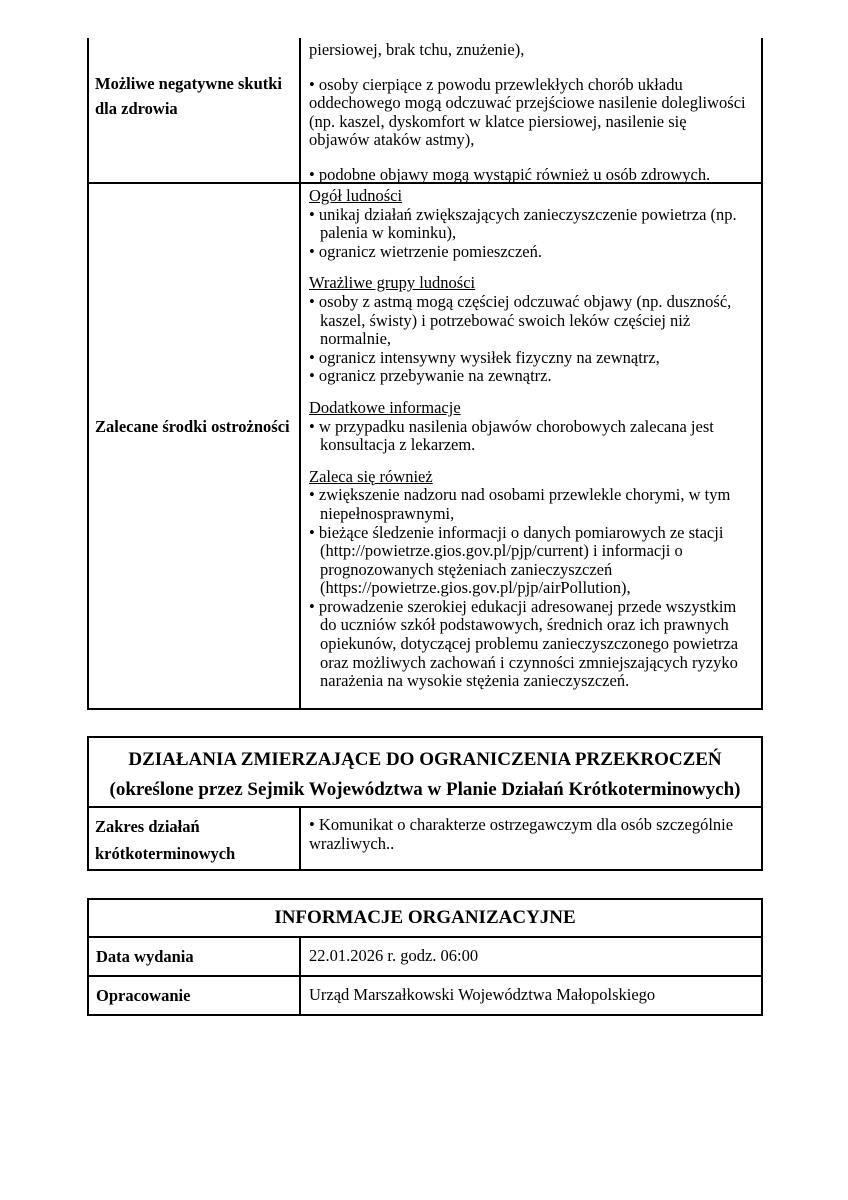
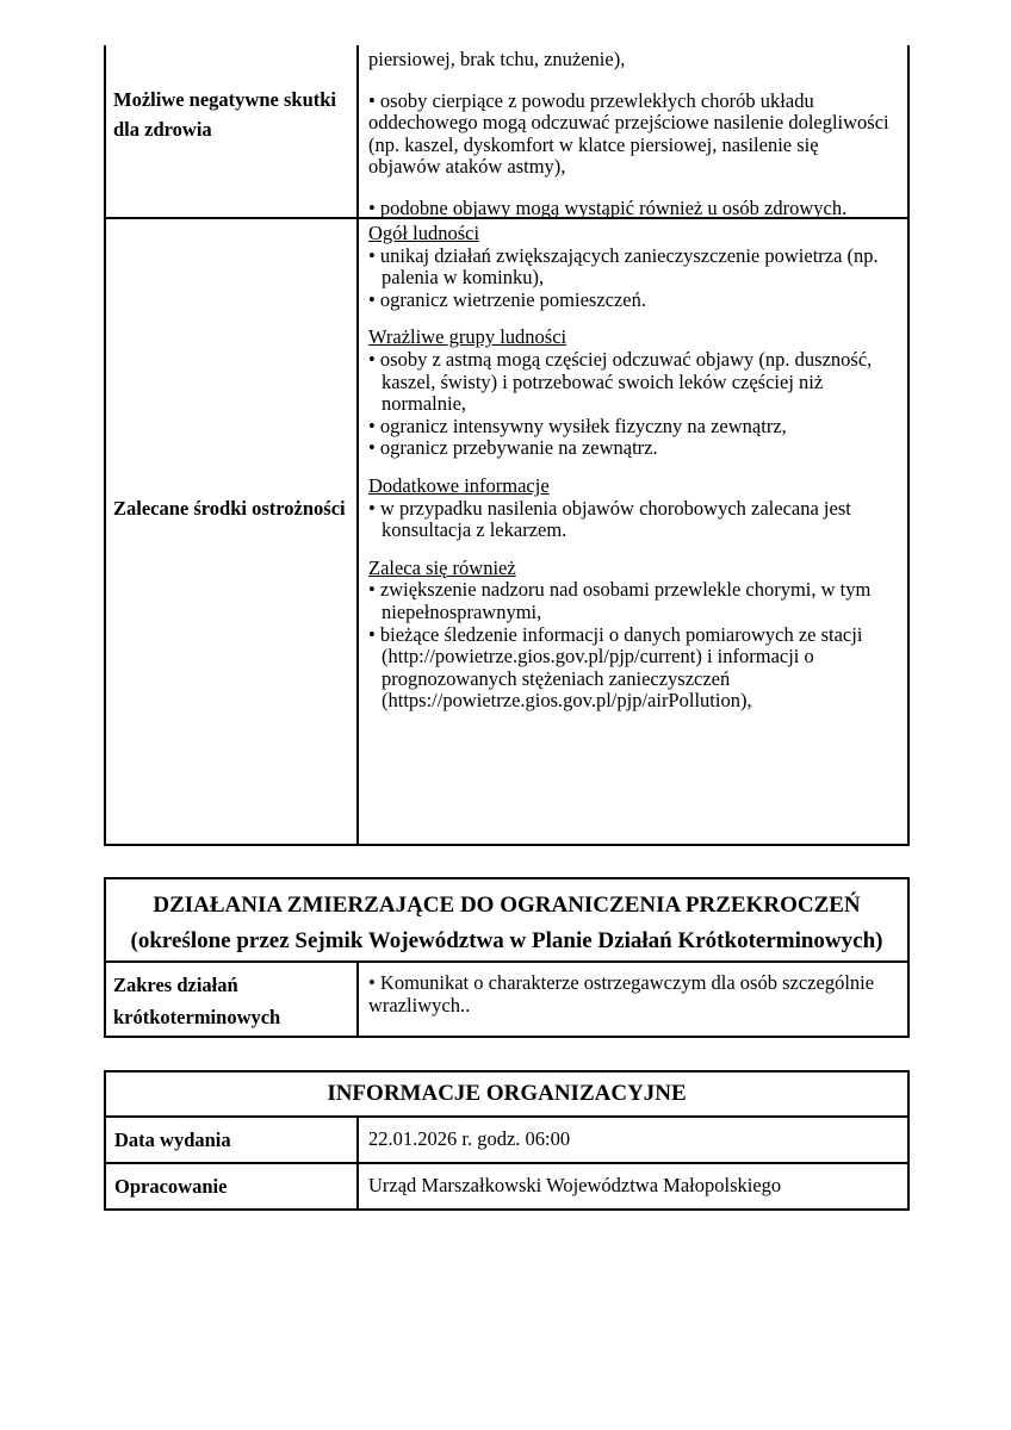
  Możliwe negatywne skutki dla zdrowia
  piersiowej, brak tchu, znużenie),
  • osoby cierpiące z powodu przewlekłych chorób układu oddechowego mogą odczuwać przejściowe nasilenie dolegliwości (np. kaszel, dyskomfort w klatce piersiowej, nasilenie się objawów ataków astmy),
  • podobne objawy mogą wystąpić również u osób zdrowych.
  Zalecane środki ostrożności
  Ogół ludności
  • unikaj działań zwiększających zanieczyszczenie powietrza (np. palenia w kominku),
  • ogranicz wietrzenie pomieszczeń.
  Wrażliwe grupy ludności
  • osoby z astmą mogą częściej odczuwać objawy (np. duszność, kaszel, świsty) i potrzebować swoich leków częściej niż normalnie,
  • ogranicz intensywny wysiłek fizyczny na zewnątrz,
  • ogranicz przebywanie na zewnątrz.
  Dodatkowe informacje
  • w przypadku nasilenia objawów chorobowych zalecana jest konsultacja z lekarzem.
  Zaleca się również
  • zwiększenie nadzoru nad osobami przewlekle chorymi, w tym niepełnosprawnymi,
  • bieżące śledzenie informacji o danych pomiarowych ze stacji (http://powietrze.gios.gov.pl/pjp/current) i informacji o prognozowanych stężeniach zanieczyszczeń (https://powietrze.gios.gov.pl/pjp/airPollution),
- • prowadzenie szerokiej edukacji adresowanej przede wszystkim do uczniów szkół podstawowych, średnich oraz ich prawnych opiekunów, dotyczącej problemu zanieczyszczonego powietrza oraz możliwych zachowań i czynności zmniejszających ryzyko narażenia na wysokie stężenia zanieczyszczeń.
  DZIAŁANIA ZMIERZAJĄCE DO OGRANICZENIA PRZEKROCZEŃ
  (określone przez Sejmik Województwa w Planie Działań Krótkoterminowych)
  Zakres działań krótkoterminowych
  • Komunikat o charakterze ostrzegawczym dla osób szczególnie wrazliwych..
  INFORMACJE ORGANIZACYJNE
  Data wydania
  22.01.2026 r. godz. 06:00
  Opracowanie
  Urząd Marszałkowski Województwa Małopolskiego
